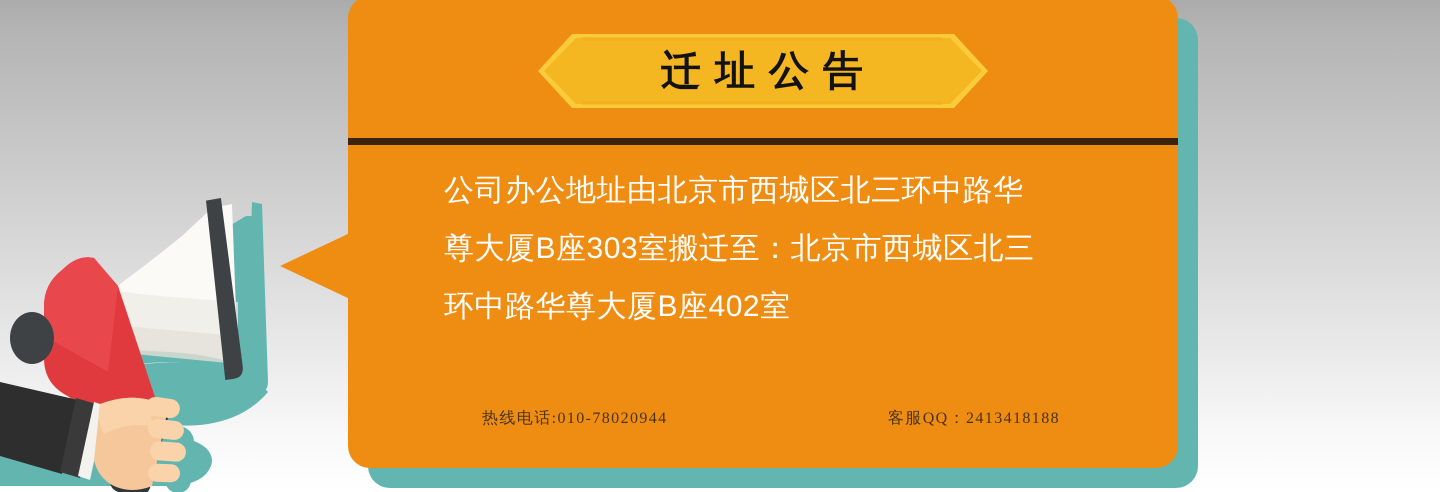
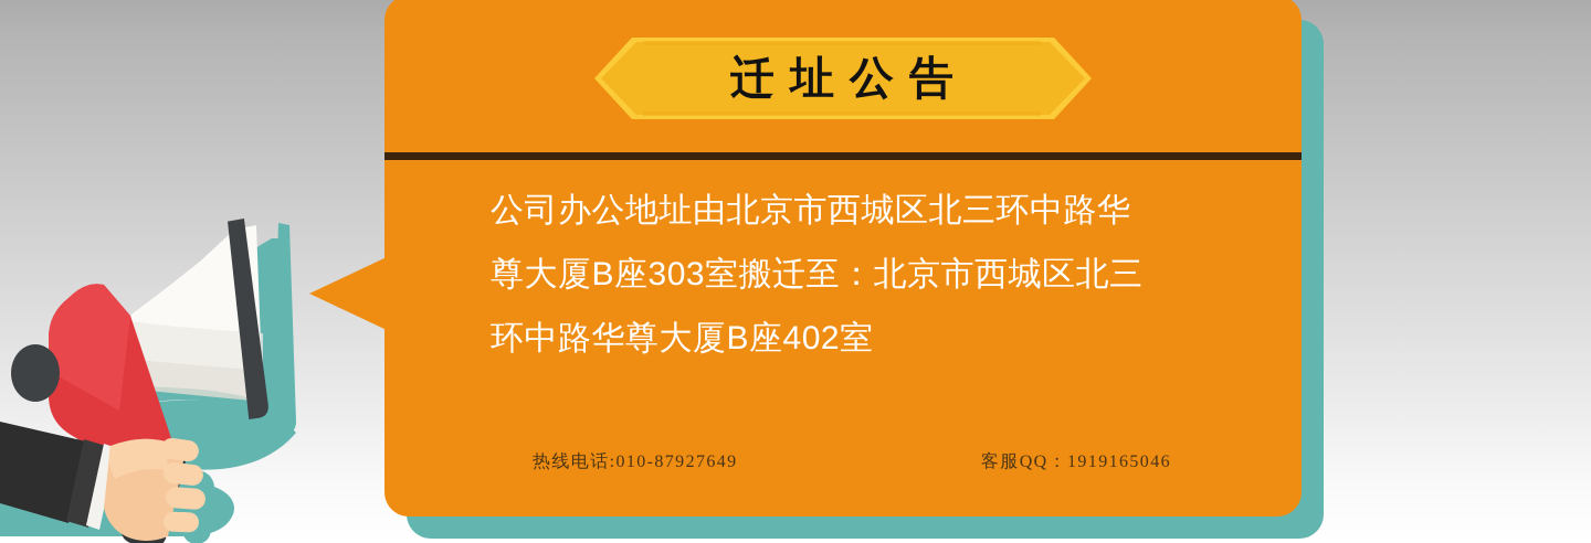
  迁址公告
  公司办公地址由北京市西城区北三环中路华
  尊大厦B座303室搬迁至：北京市西城区北三
  环中路华尊大厦B座402室
- 热线电话:010-78020944
+ 热线电话:010-87927649
- 客服QQ：2413418188
+ 客服QQ：1919165046
